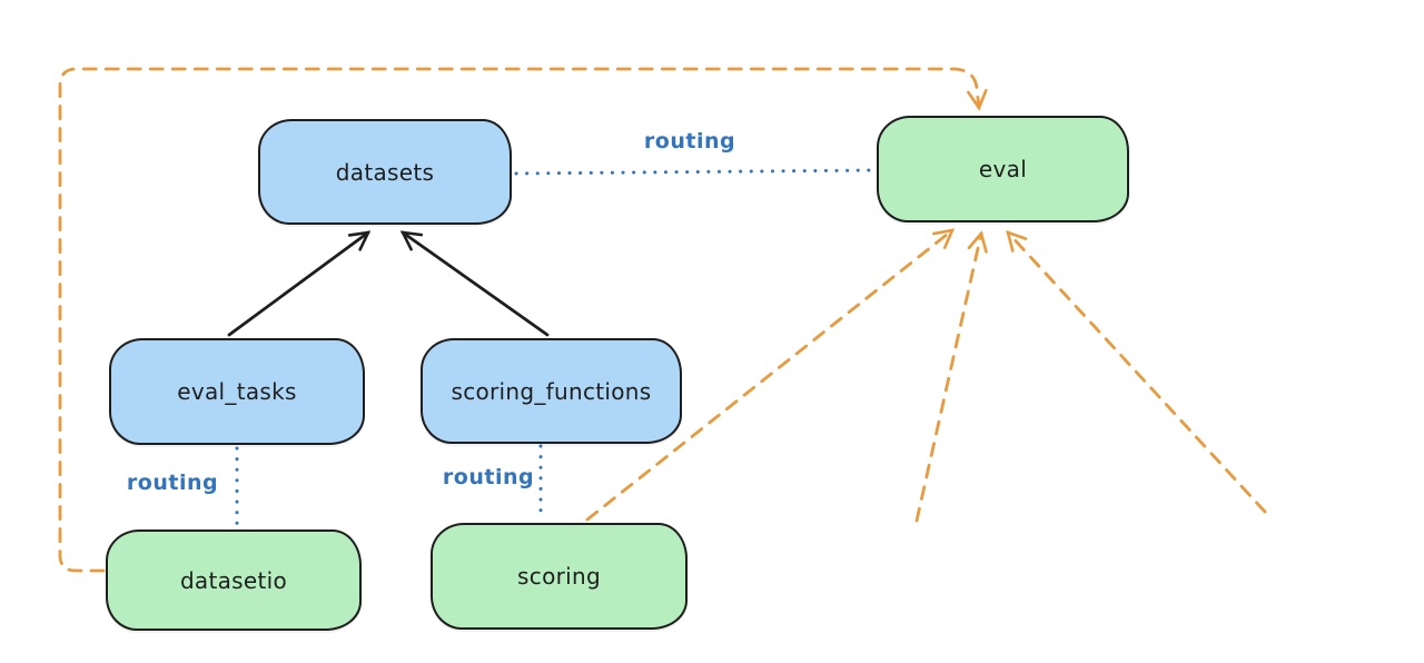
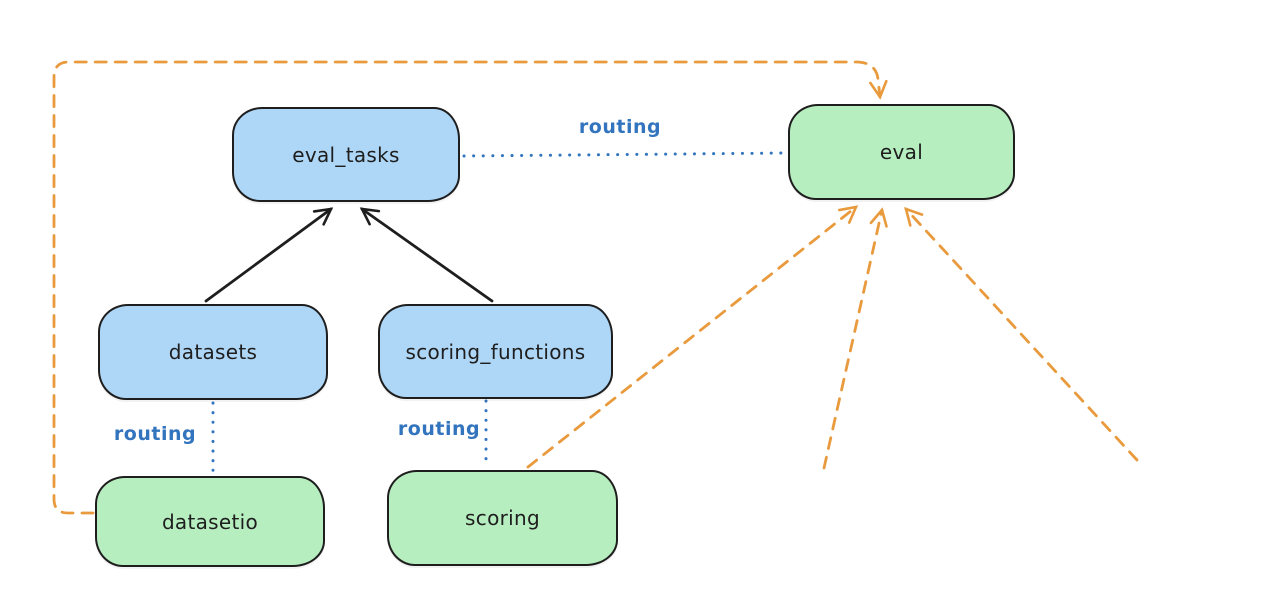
- datasets
+ eval_tasks
  eval
- eval_tasks
+ datasets
  scoring_functions
  datasetio
  scoring
  routing
  routing
  routing
